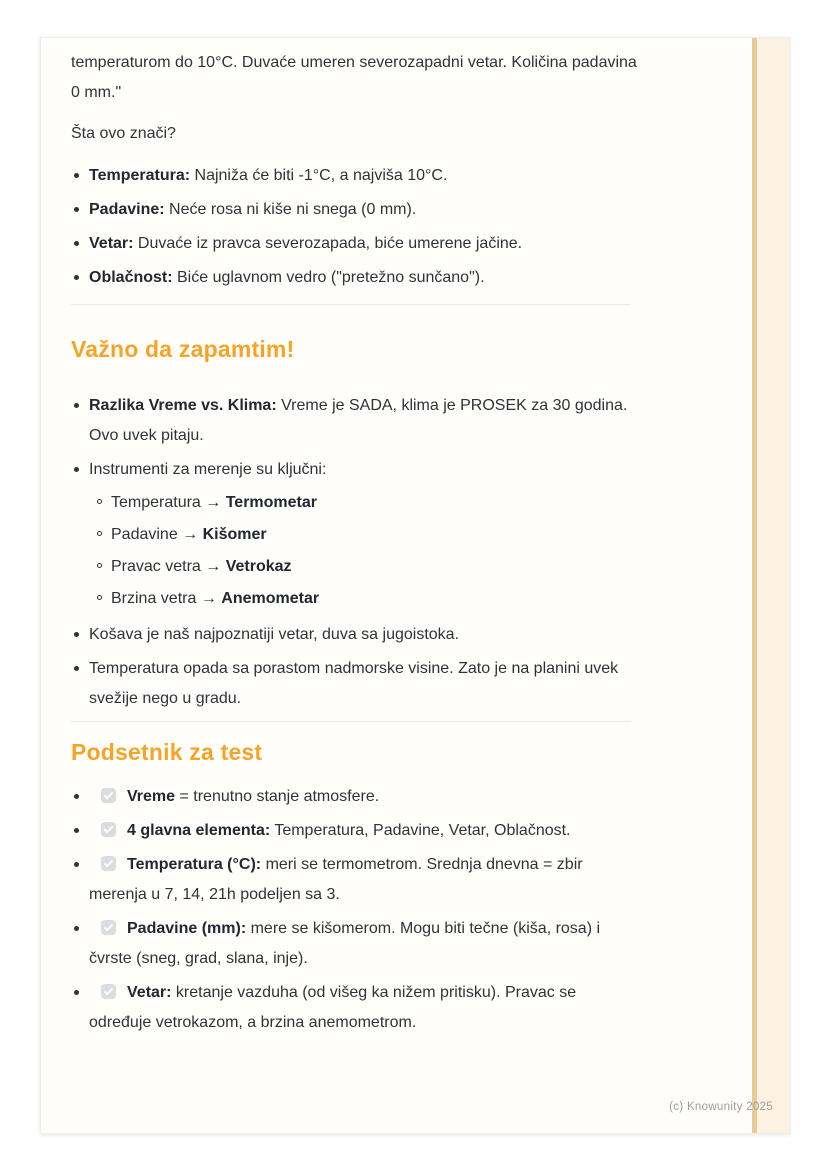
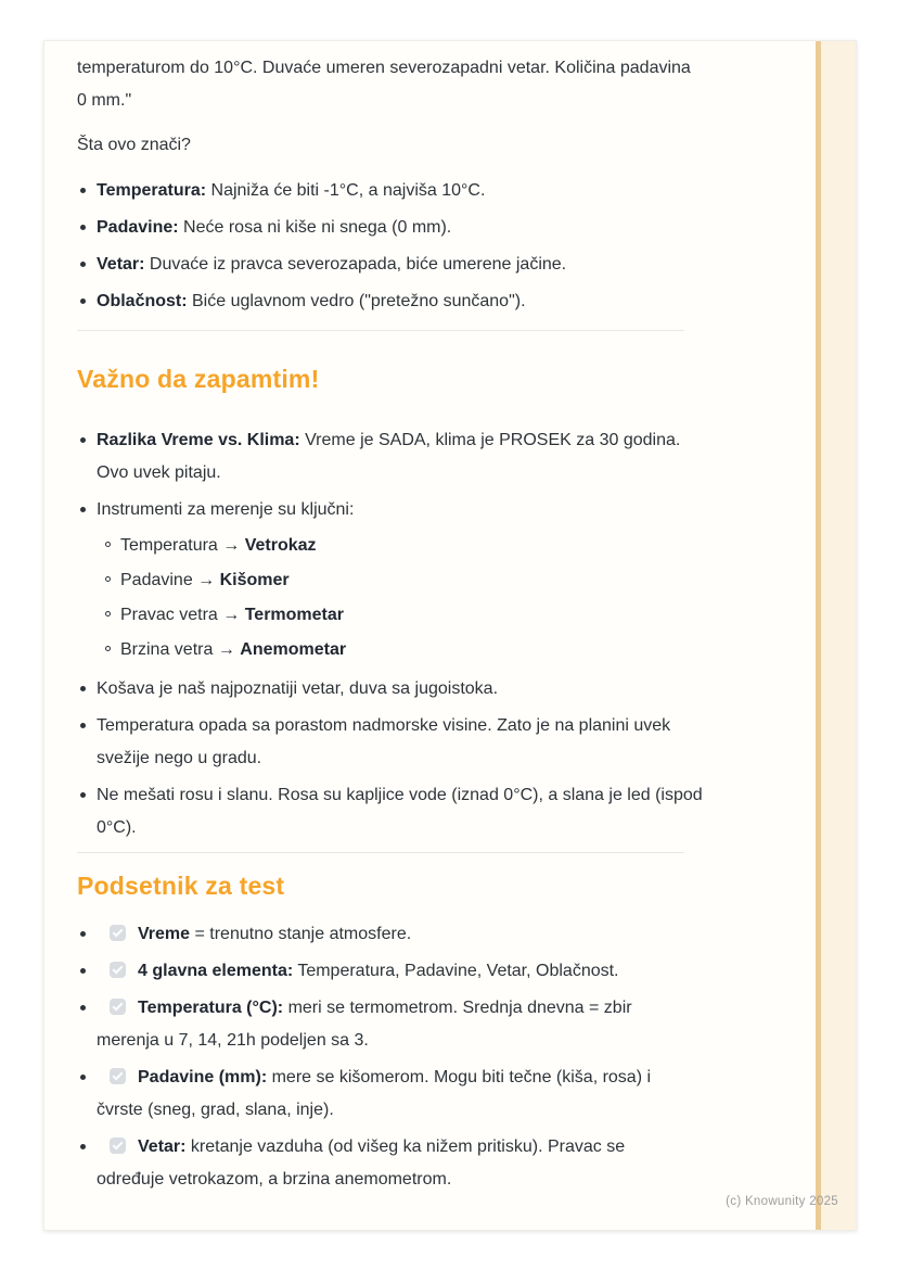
  temperaturom do 10°C. Duvaće umeren severozapadni vetar. Količina padavina
  0 mm."
  Šta ovo znači?
  Temperatura: Najniža će biti -1°C, a najviša 10°C.
  Padavine: Neće rosa ni kiše ni snega (0 mm).
  Vetar: Duvaće iz pravca severozapada, biće umerene jačine.
  Oblačnost: Biće uglavnom vedro ("pretežno sunčano").
  Važno da zapamtim!
  Razlika Vreme vs. Klima: Vreme je SADA, klima je PROSEK za 30 godina. Ovo uvek pitaju.
  Instrumenti za merenje su ključni:
- Temperatura → Termometar
+ Temperatura → Vetrokaz
  Padavine → Kišomer
- Pravac vetra → Vetrokaz
+ Pravac vetra → Termometar
  Brzina vetra → Anemometar
  Košava je naš najpoznatiji vetar, duva sa jugoistoka.
  Temperatura opada sa porastom nadmorske visine. Zato je na planini uvek svežije nego u gradu.
+ Ne mešati rosu i slanu. Rosa su kapljice vode (iznad 0°C), a slana je led (ispod 0°C).
  Podsetnik za test
  Vreme = trenutno stanje atmosfere.
  4 glavna elementa: Temperatura, Padavine, Vetar, Oblačnost.
  Temperatura (°C): meri se termometrom. Srednja dnevna = zbir merenja u 7, 14, 21h podeljen sa 3.
  Padavine (mm): mere se kišomerom. Mogu biti tečne (kiša, rosa) i čvrste (sneg, grad, slana, inje).
  Vetar: kretanje vazduha (od višeg ka nižem pritisku). Pravac se određuje vetrokazom, a brzina anemometrom.
  (c) Knowunity 2025
